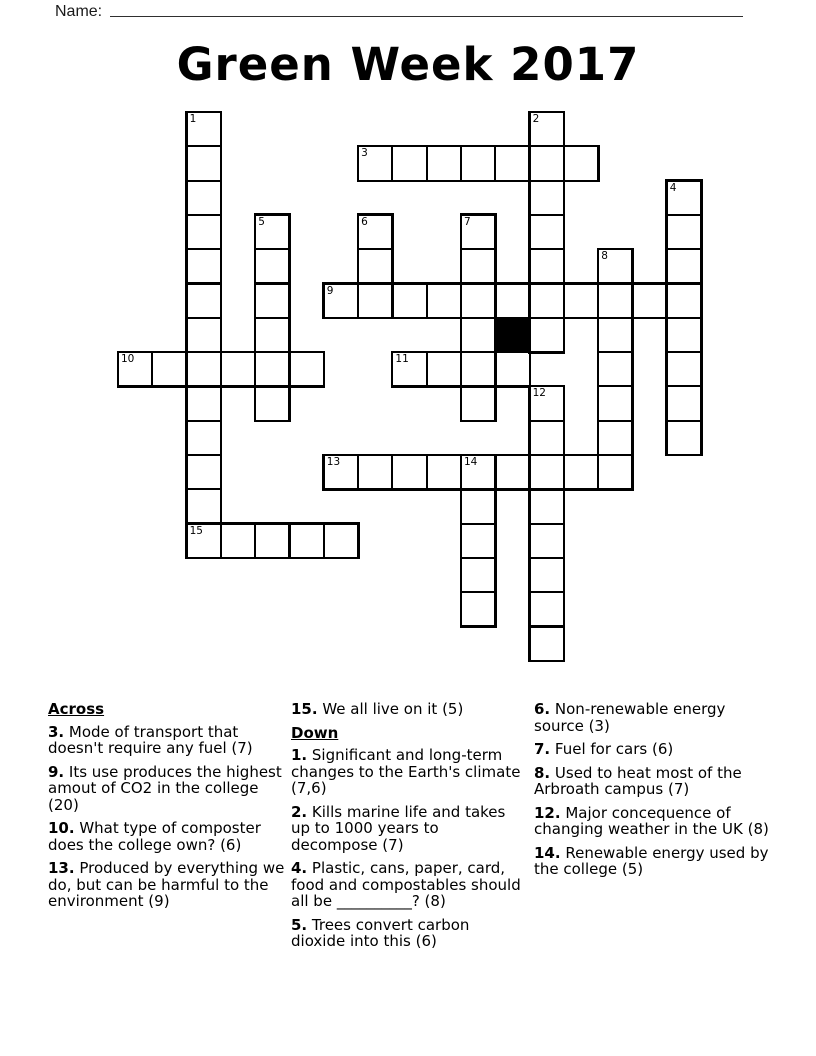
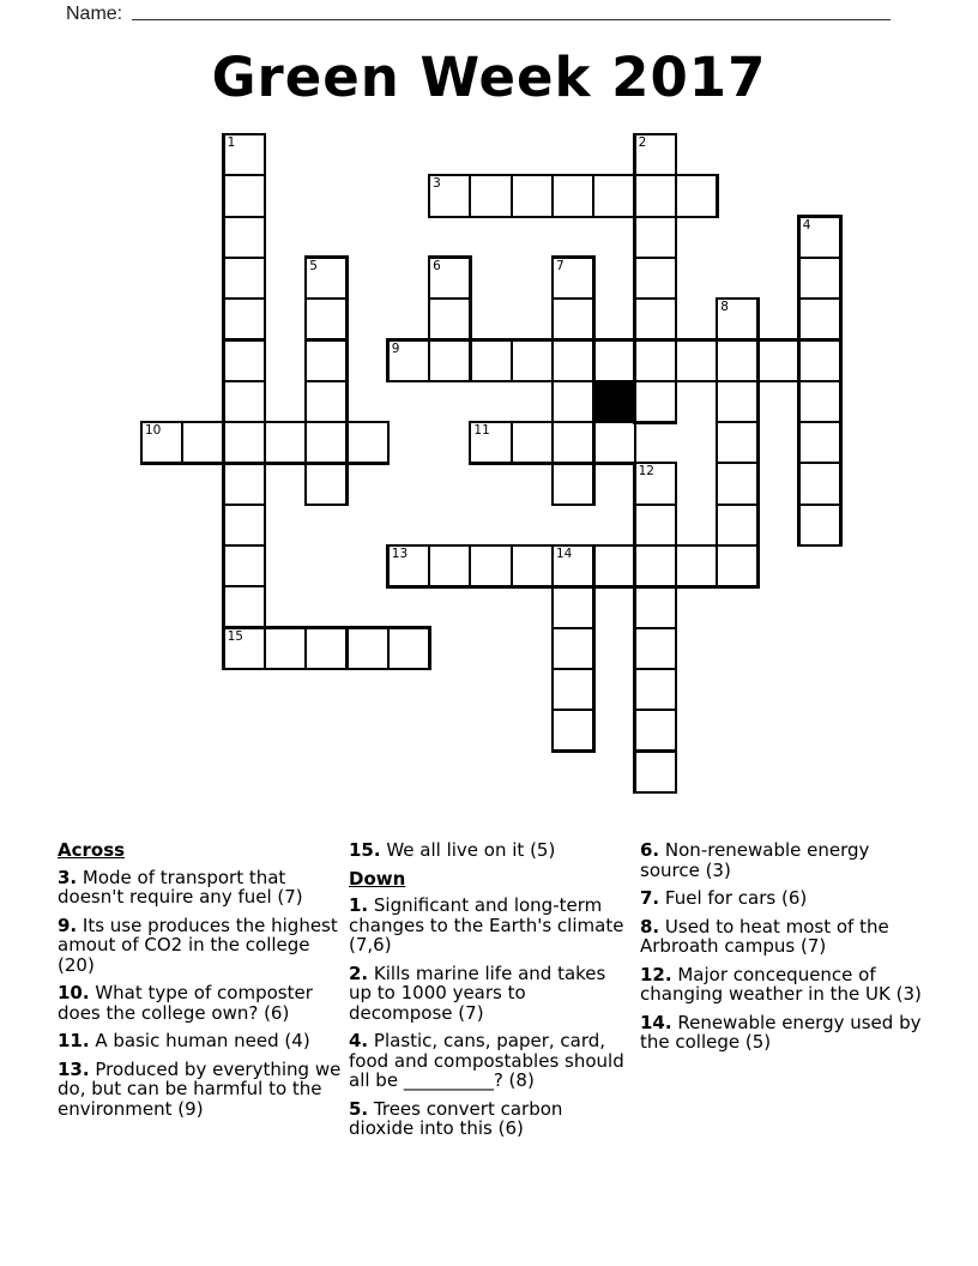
  Name:
  Green Week 2017
  1
  15
  2
  3
  4
  5
  6
  7
  8
  9
  10
  11
  12
  13
  14
  Across
  3. Mode of transport that doesn't require any fuel (7)
  9. Its use produces the highest amout of CO2 in the college (20)
  10. What type of composter does the college own? (6)
+ 11. A basic human need (4)
  13. Produced by everything we do, but can be harmful to the environment (9)
  15. We all live on it (5)
  Down
  1. Significant and long-term changes to the Earth's climate (7,6)
  2. Kills marine life and takes up to 1000 years to decompose (7)
  4. Plastic, cans, paper, card, food and compostables should all be __________? (8)
  5. Trees convert carbon dioxide into this (6)
  6. Non-renewable energy source (3)
  7. Fuel for cars (6)
  8. Used to heat most of the Arbroath campus (7)
- 12. Major concequence of changing weather in the UK (8)
+ 12. Major concequence of changing weather in the UK (3)
  14. Renewable energy used by the college (5)
